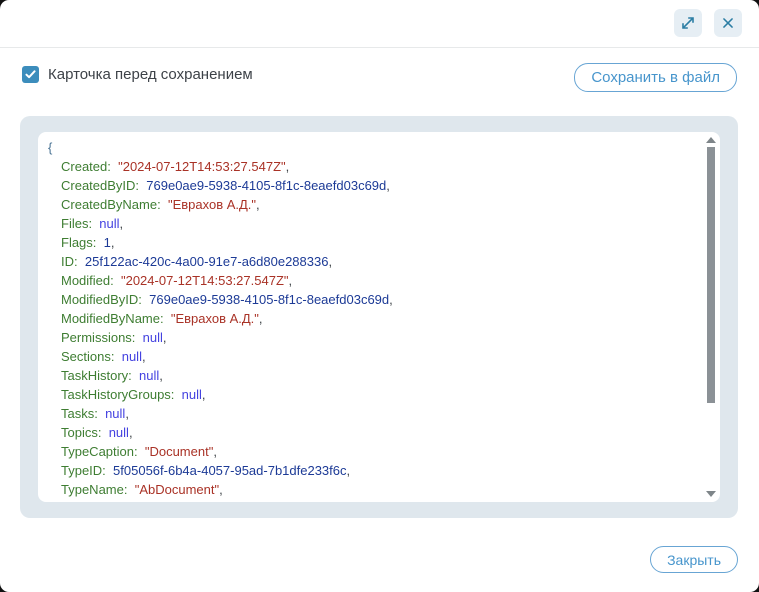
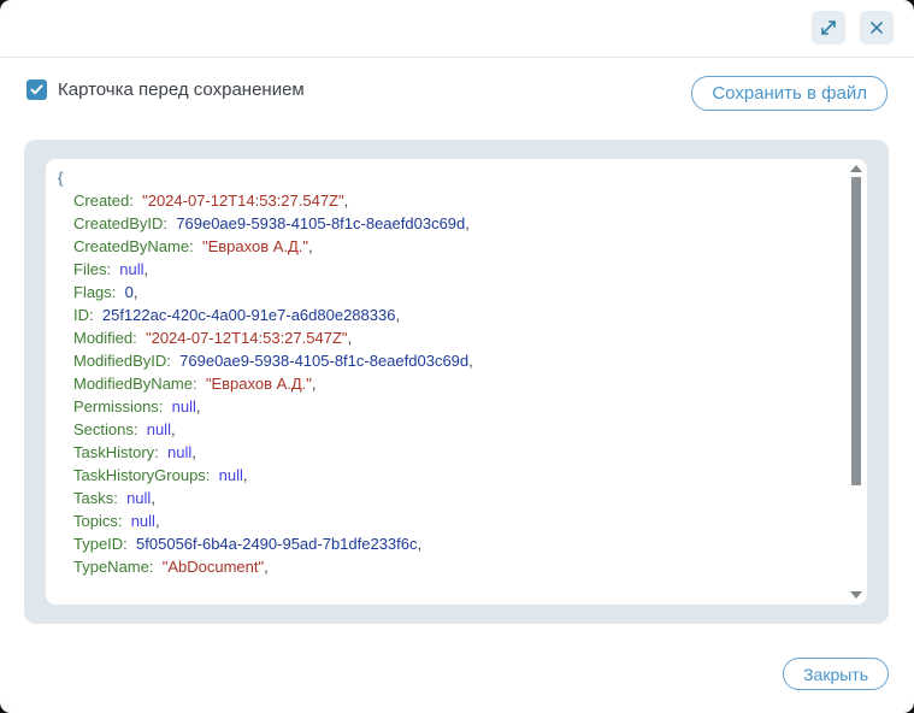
  Карточка перед сохранением
  Сохранить в файл
  {
  Created: "2024-07-12T14:53:27.547Z",
  CreatedByID: 769e0ae9-5938-4105-8f1c-8eaefd03c69d,
  CreatedByName: "Еврахов А.Д.",
  Files: null,
- Flags: 1,
+ Flags: 0,
  ID: 25f122ac-420c-4a00-91e7-a6d80e288336,
  Modified: "2024-07-12T14:53:27.547Z",
  ModifiedByID: 769e0ae9-5938-4105-8f1c-8eaefd03c69d,
  ModifiedByName: "Еврахов А.Д.",
  Permissions: null,
  Sections: null,
  TaskHistory: null,
  TaskHistoryGroups: null,
  Tasks: null,
  Topics: null,
- TypeCaption: "Document",
- TypeID: 5f05056f-6b4a-4057-95ad-7b1dfe233f6c,
+ TypeID: 5f05056f-6b4a-2490-95ad-7b1dfe233f6c,
  TypeName: "AbDocument",
  Закрыть
